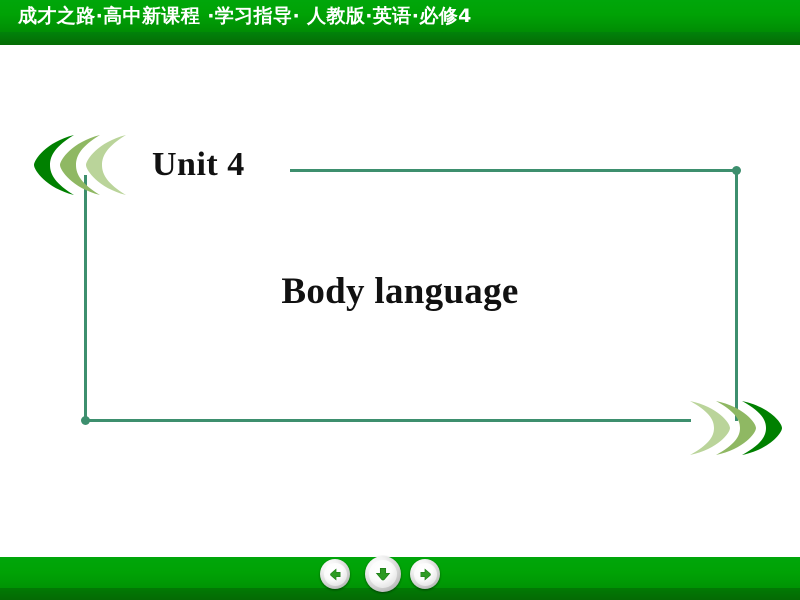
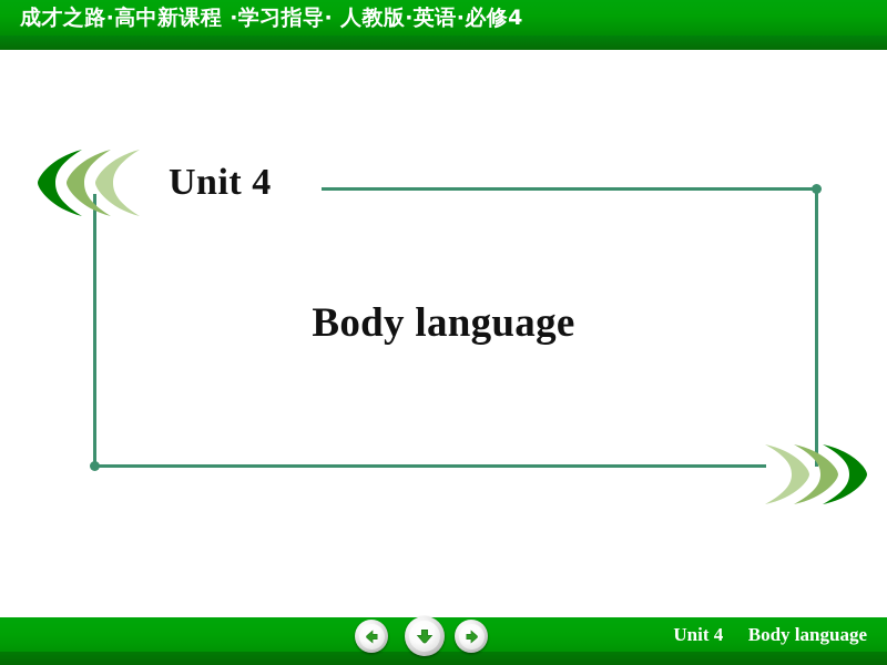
  成才之路·高中新课程 ·学习指导· 人教版·英语·必修4
  Unit 4
  Body language
+ Unit 4 Body language
